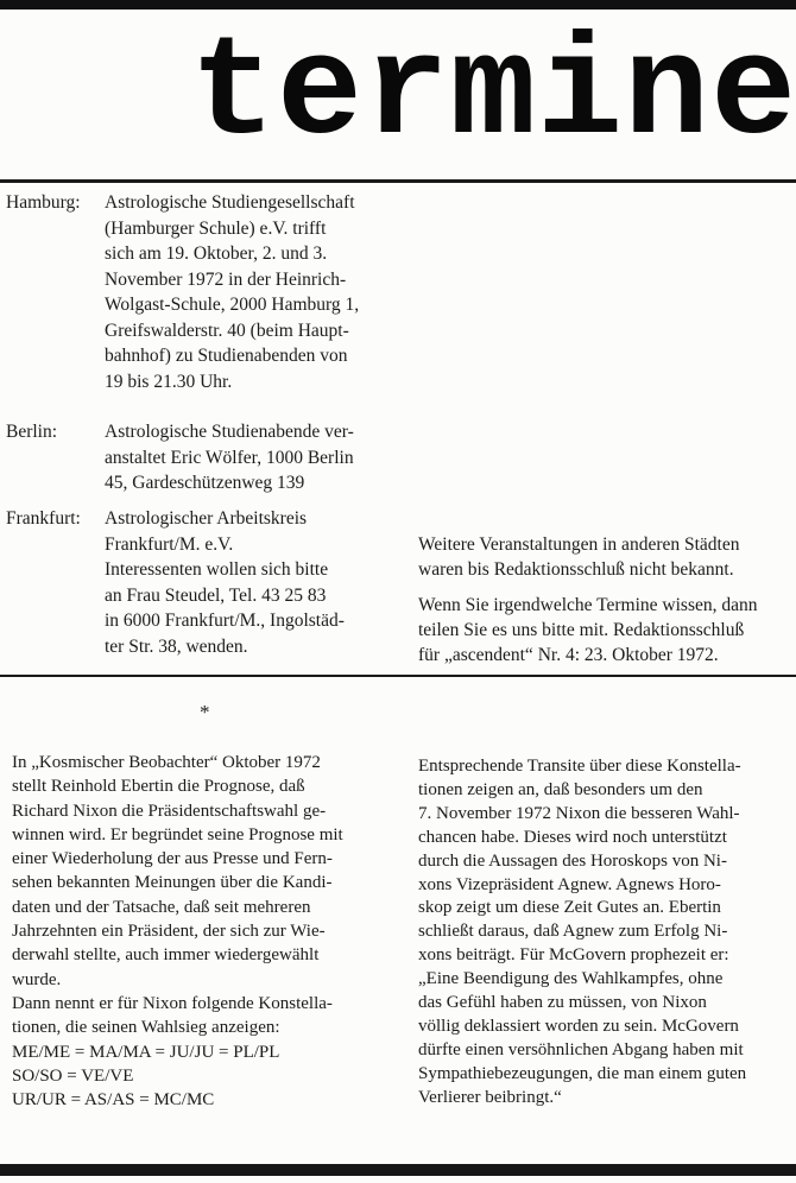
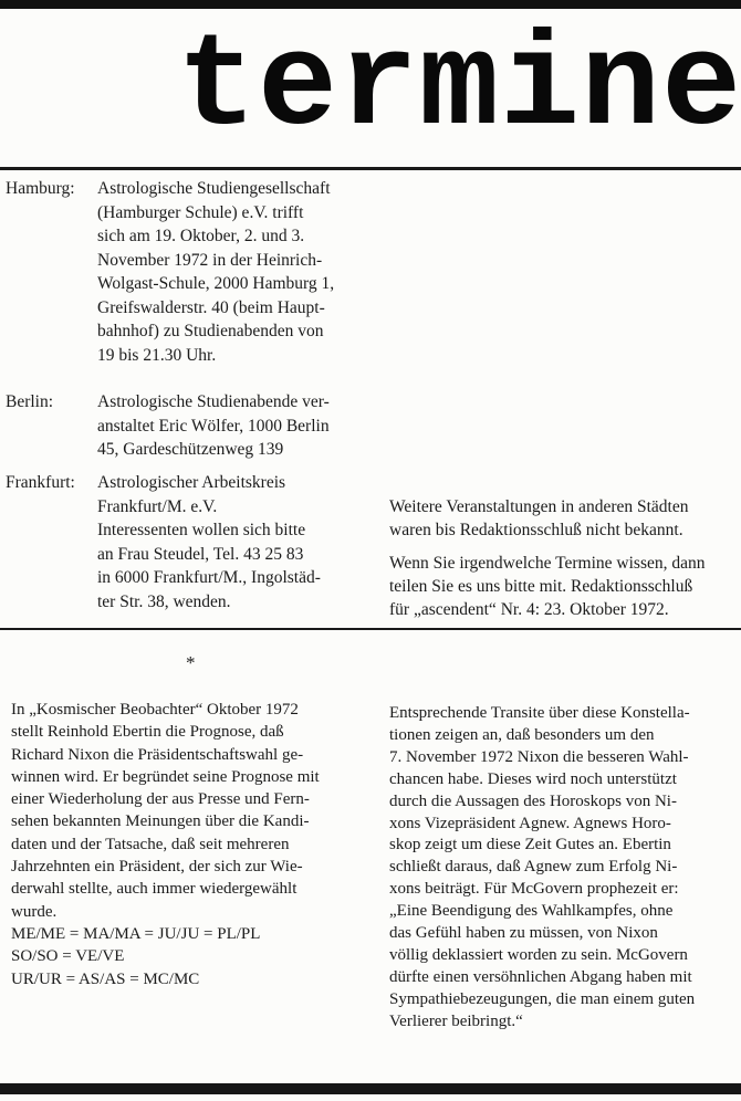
  termine
  Hamburg:
  Astrologische Studiengesellschaft
  (Hamburger Schule) e.V. trifft
  sich am 19. Oktober, 2. und 3.
  November 1972 in der Heinrich-
  Wolgast-Schule, 2000 Hamburg 1,
  Greifswalderstr. 40 (beim Haupt-
  bahnhof) zu Studienabenden von
  19 bis 21.30 Uhr.
  Berlin:
  Astrologische Studienabende ver-
  anstaltet Eric Wölfer, 1000 Berlin
  45, Gardeschützenweg 139
  Frankfurt:
  Astrologischer Arbeitskreis
  Frankfurt/M. e.V.
  Interessenten wollen sich bitte
  an Frau Steudel, Tel. 43 25 83
  in 6000 Frankfurt/M., Ingolstäd-
  ter Str. 38, wenden.
  Weitere Veranstaltungen in anderen Städten
  waren bis Redaktionsschluß nicht bekannt.
  Wenn Sie irgendwelche Termine wissen, dann
  teilen Sie es uns bitte mit. Redaktionsschluß
  für „ascendent“ Nr. 4: 23. Oktober 1972.
  *
  In „Kosmischer Beobachter“ Oktober 1972
  stellt Reinhold Ebertin die Prognose, daß
  Richard Nixon die Präsidentschaftswahl ge-
  winnen wird. Er begründet seine Prognose mit
  einer Wiederholung der aus Presse und Fern-
  sehen bekannten Meinungen über die Kandi-
  daten und der Tatsache, daß seit mehreren
  Jahrzehnten ein Präsident, der sich zur Wie-
  derwahl stellte, auch immer wiedergewählt
  wurde.
- Dann nennt er für Nixon folgende Konstella-
- tionen, die seinen Wahlsieg anzeigen:
  ME/ME = MA/MA = JU/JU = PL/PL
  SO/SO = VE/VE
  UR/UR = AS/AS = MC/MC
  Entsprechende Transite über diese Konstella-
  tionen zeigen an, daß besonders um den
  7. November 1972 Nixon die besseren Wahl-
  chancen habe. Dieses wird noch unterstützt
  durch die Aussagen des Horoskops von Ni-
  xons Vizepräsident Agnew. Agnews Horo-
  skop zeigt um diese Zeit Gutes an. Ebertin
  schließt daraus, daß Agnew zum Erfolg Ni-
  xons beiträgt. Für McGovern prophezeit er:
  „Eine Beendigung des Wahlkampfes, ohne
  das Gefühl haben zu müssen, von Nixon
  völlig deklassiert worden zu sein. McGovern
  dürfte einen versöhnlichen Abgang haben mit
  Sympathiebezeugungen, die man einem guten
  Verlierer beibringt.“
